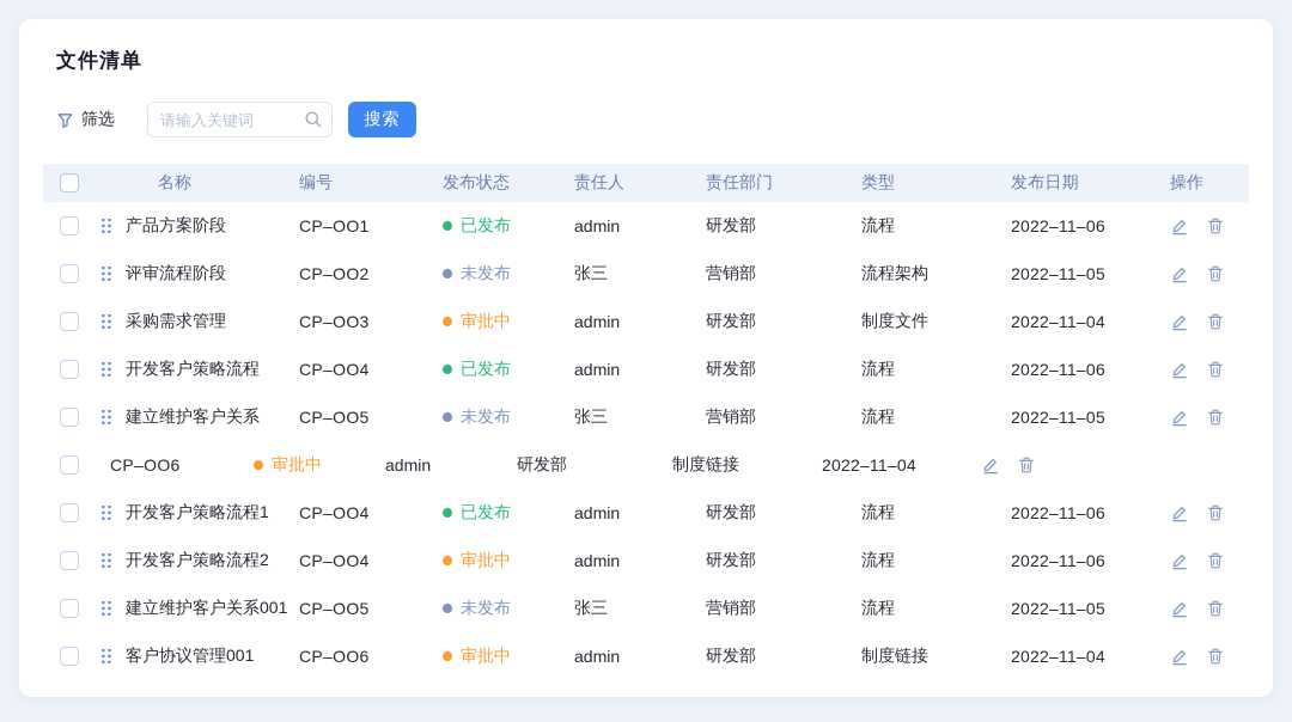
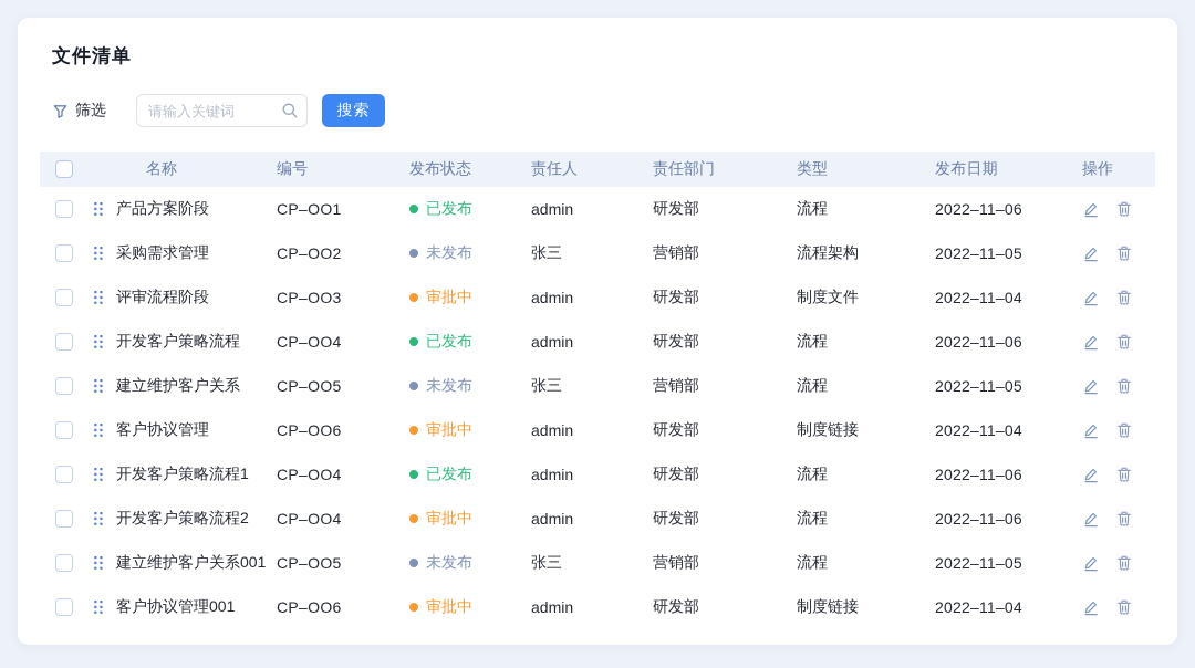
  文件清单
  筛选
  请输入关键词
  搜索
  名称
  编号
  发布状态
  责任人
  责任部门
  类型
  发布日期
  操作
  产品方案阶段
  CP–OO1
  已发布
  admin
  研发部
  流程
  2022–11–06
- 评审流程阶段
+ 采购需求管理
  CP–OO2
  未发布
  张三
  营销部
  流程架构
  2022–11–05
- 采购需求管理
+ 评审流程阶段
  CP–OO3
  审批中
  admin
  研发部
  制度文件
  2022–11–04
  开发客户策略流程
  CP–OO4
  已发布
  admin
  研发部
  流程
  2022–11–06
  建立维护客户关系
  CP–OO5
  未发布
  张三
  营销部
  流程
  2022–11–05
+ 客户协议管理
  CP–OO6
  审批中
  admin
  研发部
  制度链接
  2022–11–04
  开发客户策略流程1
  CP–OO4
  已发布
  admin
  研发部
  流程
  2022–11–06
  开发客户策略流程2
  CP–OO4
  审批中
  admin
  研发部
  流程
  2022–11–06
  建立维护客户关系001
  CP–OO5
  未发布
  张三
  营销部
  流程
  2022–11–05
  客户协议管理001
  CP–OO6
  审批中
  admin
  研发部
  制度链接
  2022–11–04
